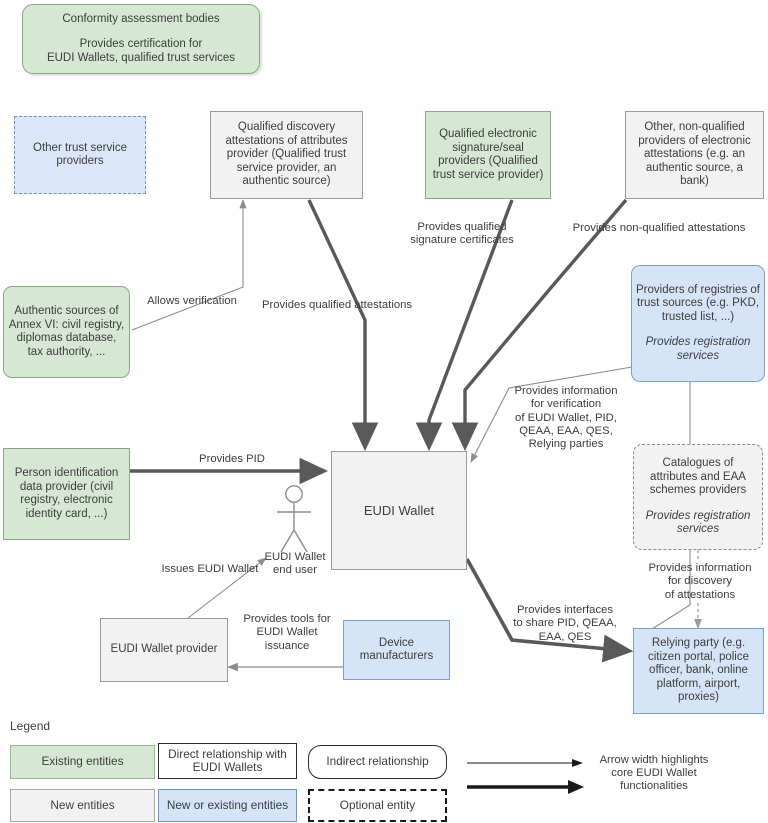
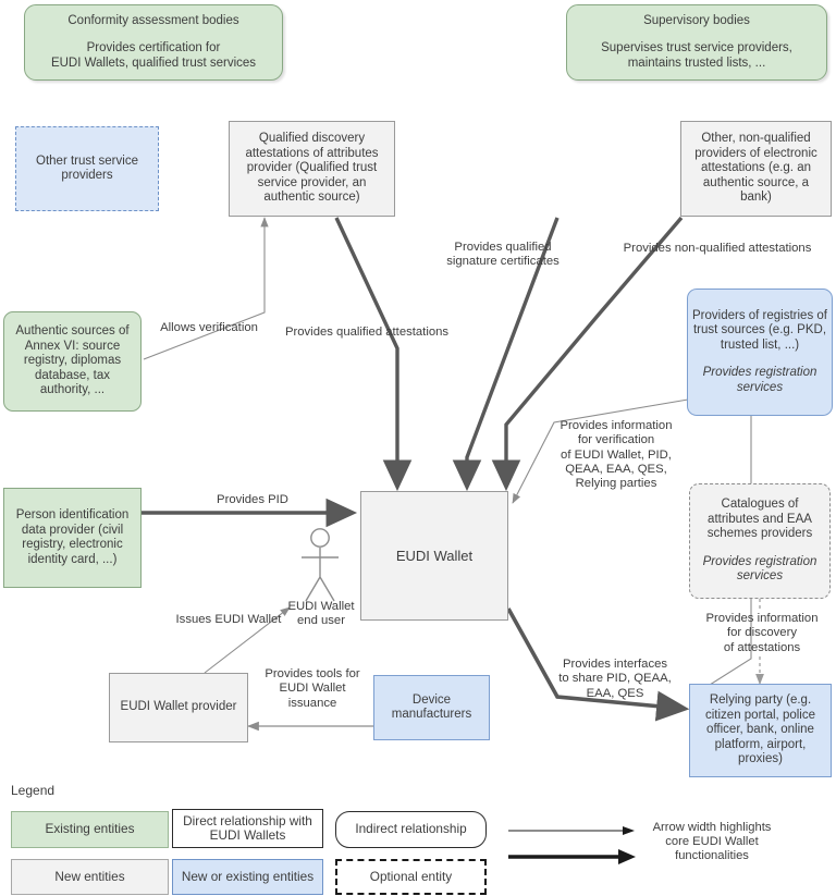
  Conformity assessment bodies Provides certification for
  EUDI Wallets, qualified trust services
+ Supervisory bodies Supervises trust service providers,
+ maintains trusted lists, ...
  Other trust service providers
  Qualified discovery attestations of attributes provider (Qualified trust service provider, an authentic source)
- Qualified electronic signature/seal providers (Qualified trust service provider)
  Other, non-qualified providers of electronic attestations (e.g. an authentic source, a bank)
- Authentic sources of Annex VI: civil registry, diplomas database, tax authority, ...
+ Authentic sources of Annex VI: source registry, diplomas database, tax authority, ...
  Providers of registries of trust sources (e.g. PKD, trusted list, ...) Provides registration services
  Person identification data provider (civil registry, electronic identity card, ...)
  EUDI Wallet
  Catalogues of attributes and EAA schemes providers Provides registration services
  EUDI Wallet provider
  Device manufacturers
  Relying party (e.g. citizen portal, police officer, bank, online platform, airport, proxies)
  EUDI Wallet end user
  Allows verification
  Provides qualified attestations
  Provides qualified
  signature certificates
  Provides non-qualified attestations
  Provides information
  for verification
  of EUDI Wallet, PID,
  QEAA, EAA, QES,
  Relying parties
  Provides PID
  Issues EUDI Wallet
  Provides tools for
  EUDI Wallet
  issuance
  Provides interfaces
  to share PID, QEAA,
  EAA, QES
  Provides information
  for discovery
  of attestations
  Legend
  Existing entities
  Direct relationship with EUDI Wallets
  Indirect relationship
  New entities
  New or existing entities
  Optional entity
  Arrow width highlights core EUDI Wallet functionalities
